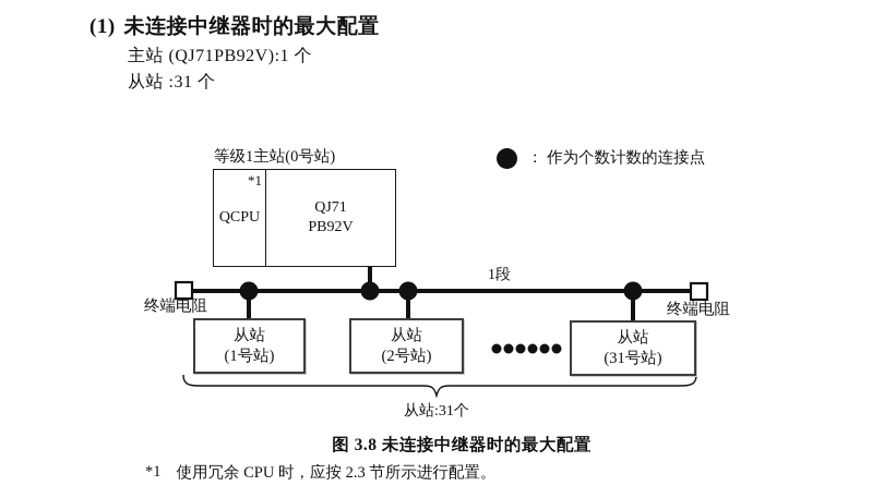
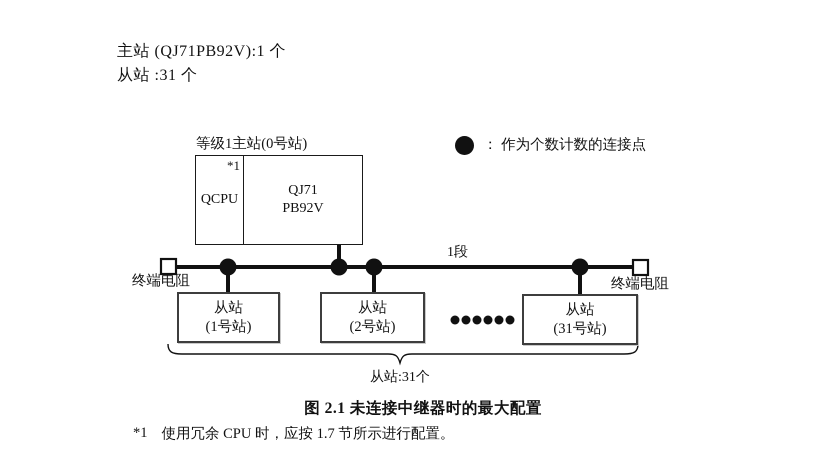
- (1) 未连接中继器时的最大配置
  主站 (QJ71PB92V):1 个
  从站 :31 个
  等级1主站(0号站)
  *1
  QCPU
  QJ71
  PB92V
  ： 作为个数计数的连接点
  1段
  终端电阻
  终端电阻
  从站
  (1号站)
  从站
  (2号站)
  从站
  (31号站)
  从站:31个
- 图 3.8 未连接中继器时的最大配置
+ 图 2.1 未连接中继器时的最大配置
  *1
- 使用冗余 CPU 时，应按 2.3 节所示进行配置。
+ 使用冗余 CPU 时，应按 1.7 节所示进行配置。
